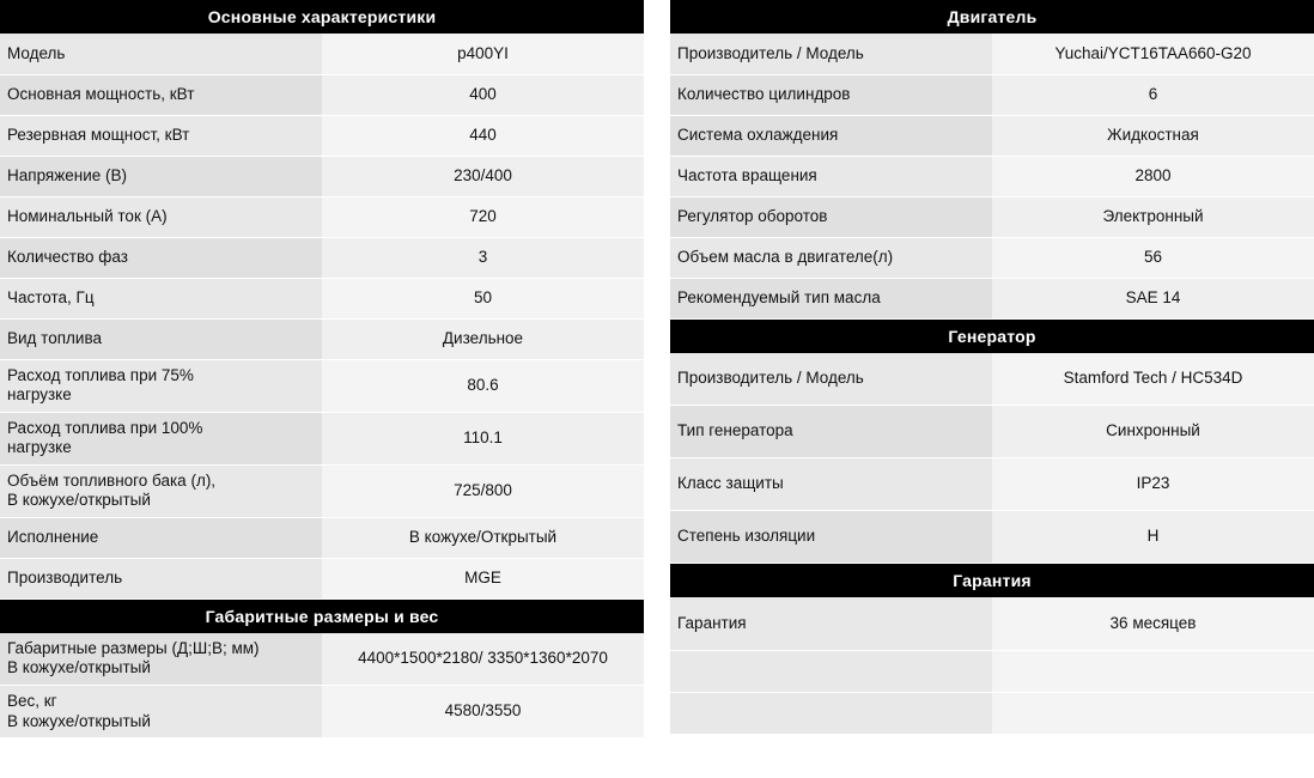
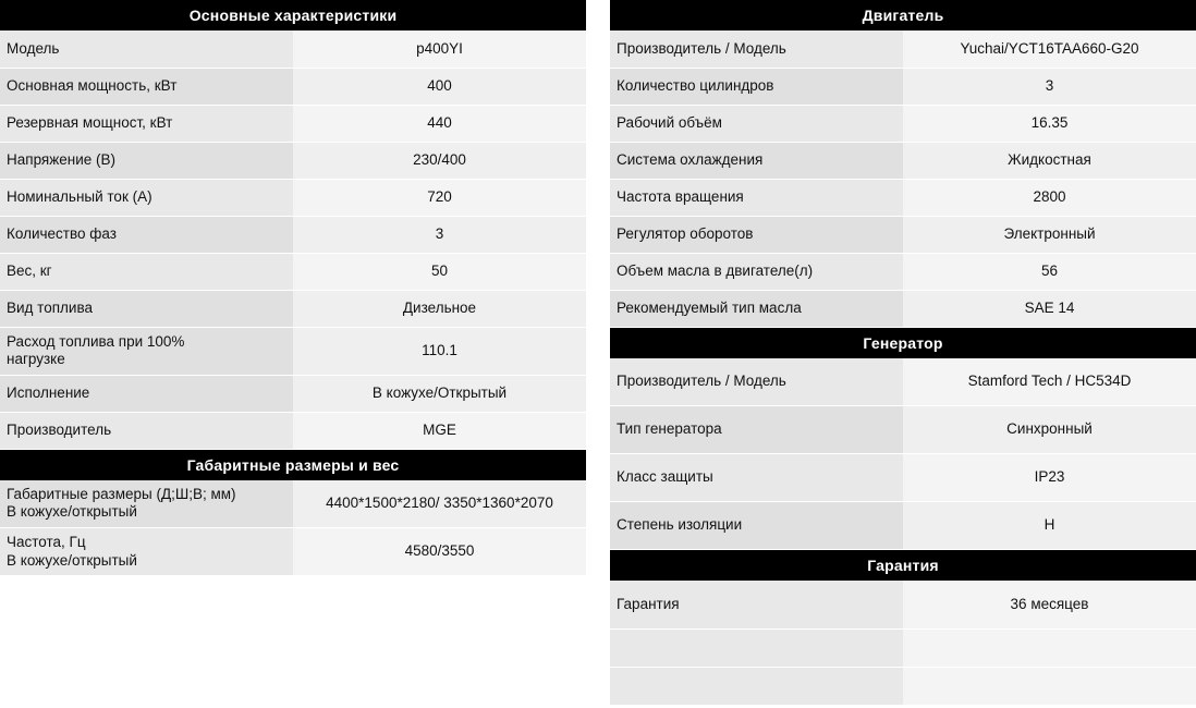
  Основные характеристики
  Модель	p400YI
  Основная мощность, кВт	400
  Резервная мощност, кВт	440
  Напряжение (В)	230/400
  Номинальный ток (А)	720
  Количество фаз	3
- Частота, Гц	50
+ Вес, кг	50
  Вид топлива	Дизельное
- Расход топлива при 75% нагрузке	80.6
  Расход топлива при 100% нагрузке	110.1
- Объём топливного бака (л), В кожухе/открытый	725/800
  Исполнение	В кожухе/Открытый
  Производитель	MGE
  Габаритные размеры и вес
  Габаритные размеры (Д;Ш;В; мм) В кожухе/открытый	4400*1500*2180/ 3350*1360*2070
- Вес, кг В кожухе/открытый	4580/3550
+ Частота, Гц В кожухе/открытый	4580/3550
  Двигатель
  Производитель / Модель	Yuchai/YCT16TAA660-G20
- Количество цилиндров	6
+ Количество цилиндров	3
+ Рабочий объём	16.35
  Система охлаждения	Жидкостная
  Частота вращения	2800
  Регулятор оборотов	Электронный
  Объем масла в двигателе(л)	56
  Рекомендуемый тип масла	SAE 14
  Генератор
  Производитель / Модель	Stamford Tech / HC534D
  Тип генератора	Синхронный
  Класс защиты	IP23
  Степень изоляции	H
  Гарантия
  Гарантия	36 месяцев
